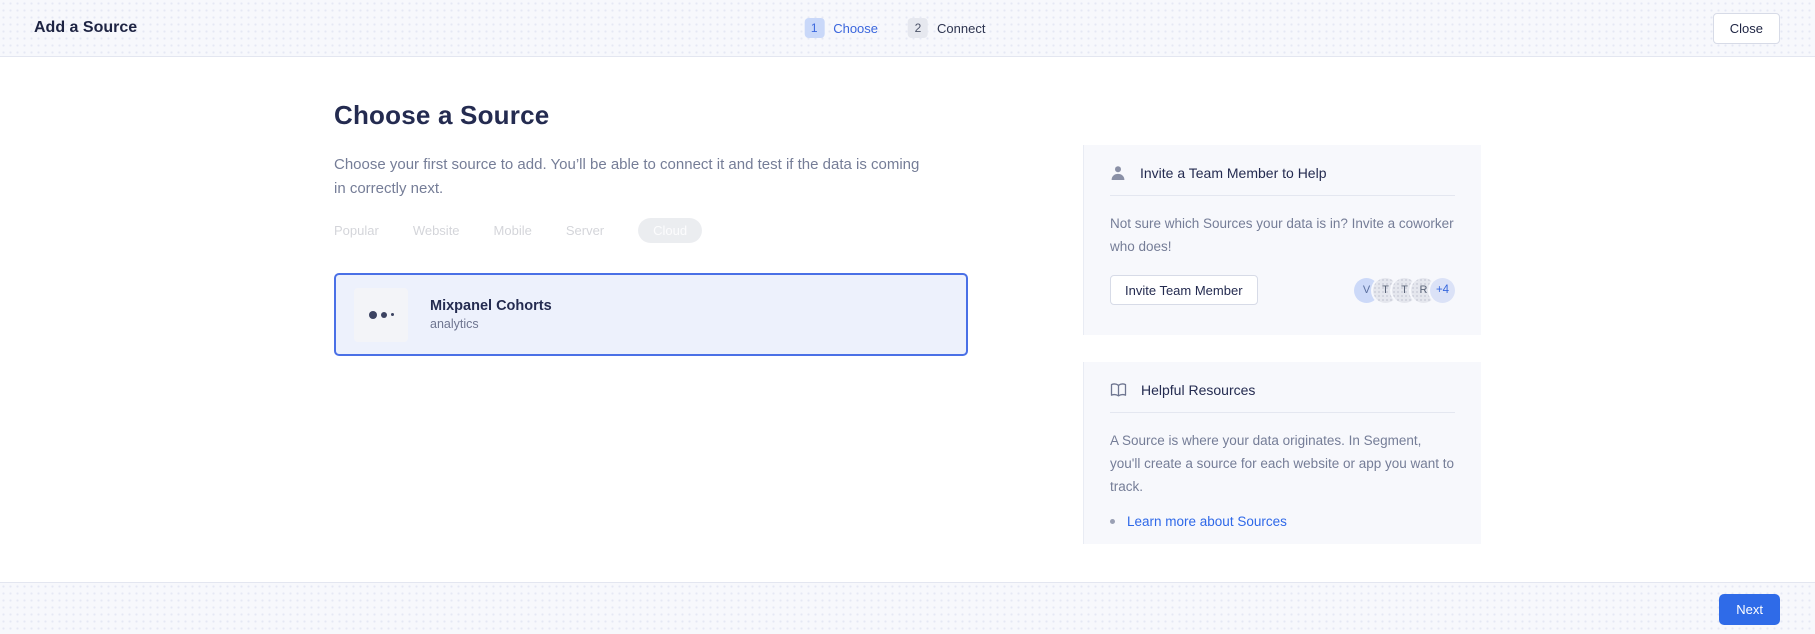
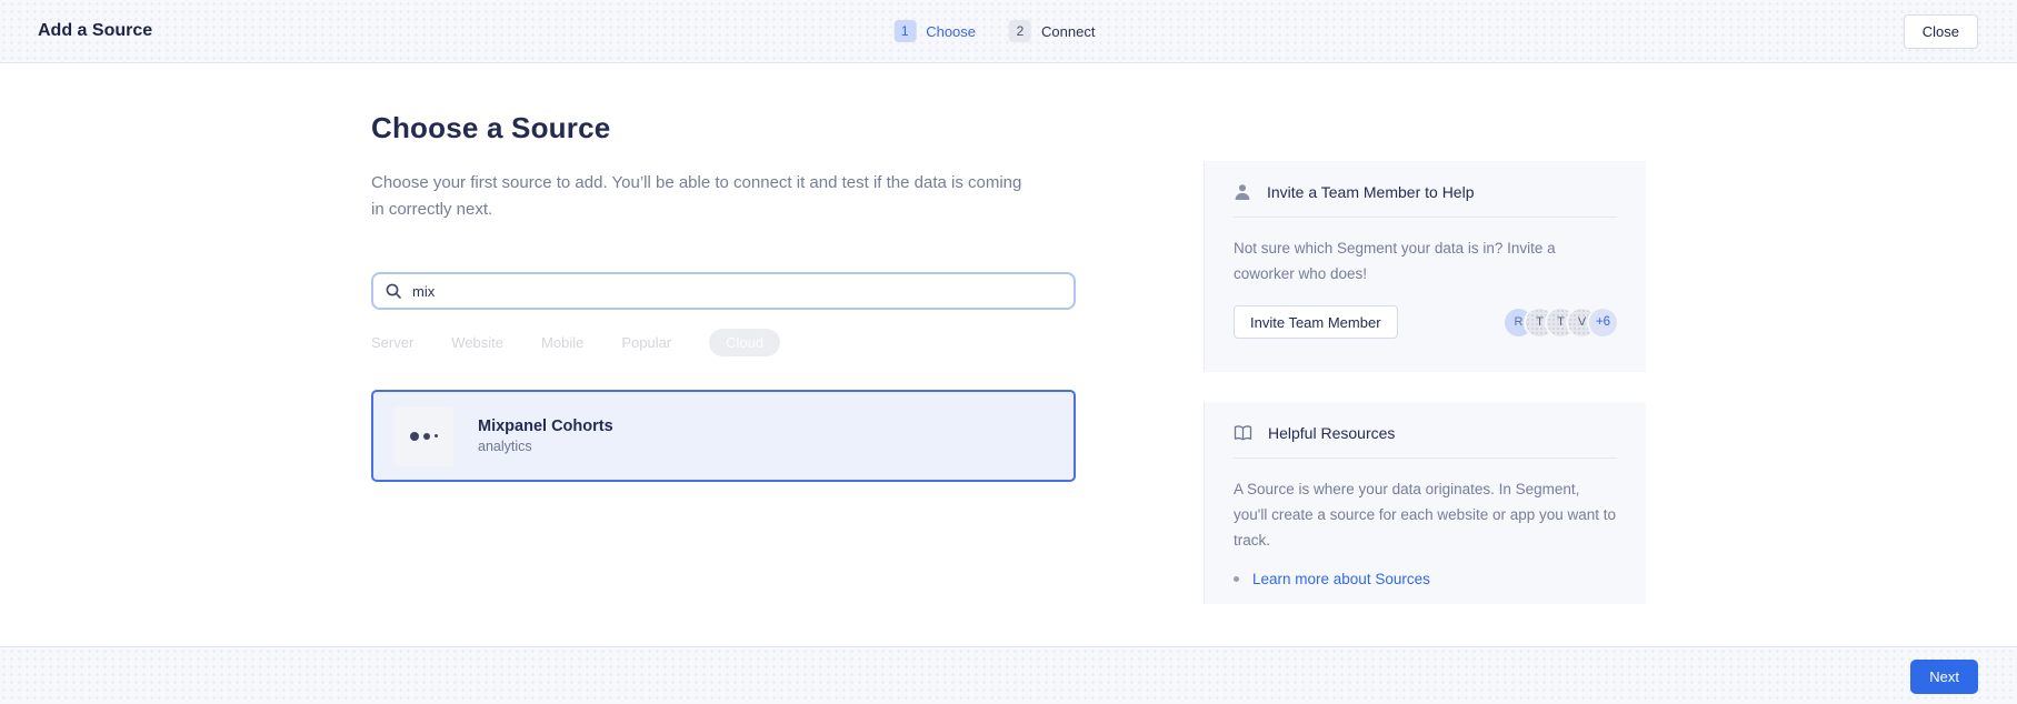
  Add a Source
  1
  Choose
  2
  Connect
  Close
  Choose a Source
  Choose your first source to add. You’ll be able to connect it and test if the data is coming in correctly next.
+ mix
- Popular
+ Server
  Website
  Mobile
- Server
+ Popular
  Mixpanel Cohorts
  analytics
  Invite a Team Member to Help
- Not sure which Sources your data is in? Invite a coworker who does!
+ Not sure which Segment your data is in? Invite a coworker who does!
  Invite Team Member
- V
+ R
  T
  T
- R
+ V
- +4
+ +6
  Helpful Resources
  A Source is where your data originates. In Segment, you'll create a source for each website or app you want to track.
  Learn more about Sources
  Next
